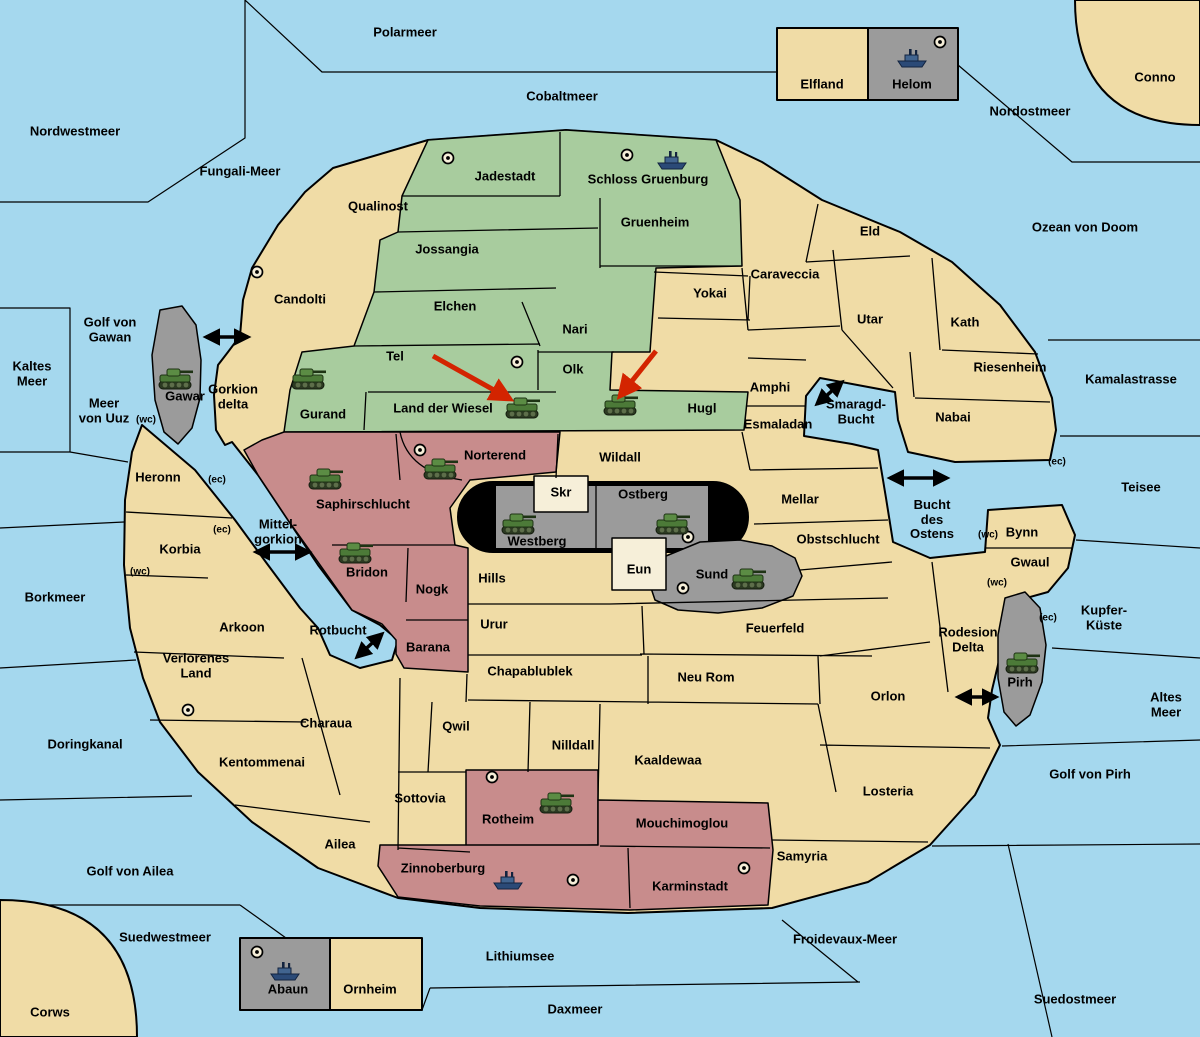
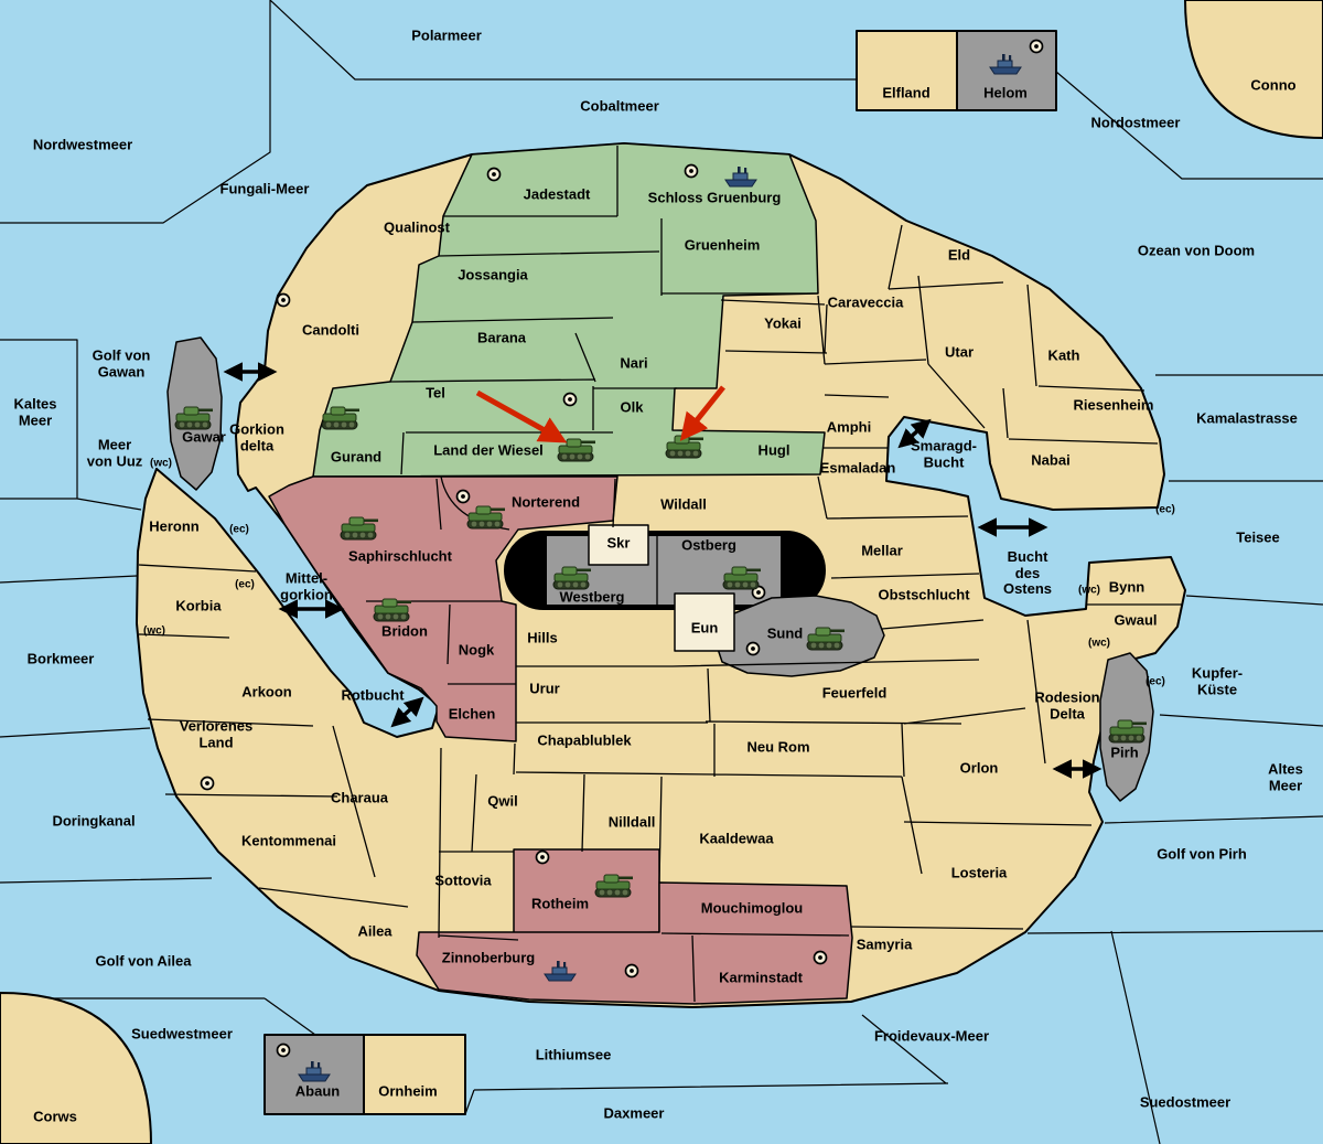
  Polarmeer
  Cobaltmeer
  Nordostmeer
  Nordwestmeer
  Fungali-Meer
  Ozean von Doom
  Golf von
  Gawan
  Kaltes
  Meer
  Meer
  von Uuz
  Kamalastrasse
  Teisee
  Borkmeer
  Kupfer-
  Küste
  Altes
  Meer
  Doringkanal
  Golf von Pirh
  Golf von Ailea
  Suedwestmeer
  Froidevaux-Meer
  Lithiumsee
  Daxmeer
  Suedostmeer
  Conno
  Corws
  Jadestadt
  Schloss Gruenburg
  Qualinost
  Gruenheim
  Jossangia
  Eld
  Caraveccia
  Candolti
- Elchen
+ Barana
  Yokai
  Utar
  Kath
  Nari
  Tel
  Olk
  Riesenheim
  Amphi
  Gawar
  Gorkion
  delta
  Gurand
  Land der Wiesel
  Hugl
  Esmaladan
  Smaragd-
  Bucht
  Nabai
  Norterend
  Wildall
  Skr
  Ostberg
  Mellar
  Saphirschlucht
  Bucht
  des
  Ostens
  Westberg
  Obstschlucht
  Bynn
  Mittel-
  gorkion
  Heronn
  Korbia
  Gwaul
  Bridon
  Eun
  Sund
  Hills
  Nogk
  Urur
  Feuerfeld
  Arkoon
  Rotbucht
- Barana
+ Elchen
  Rodesion
  Delta
  Verlorenes
  Land
  Chapablublek
  Neu Rom
  Orlon
  Pirh
  Charaua
  Qwil
  Nilldall
  Kaaldewaa
  Kentommenai
  Losteria
  Sottovia
  Rotheim
  Mouchimoglou
  Ailea
  Samyria
  Zinnoberburg
  Karminstadt
  Elfland
  Helom
  Abaun
  Ornheim
  (wc)
  (ec)
  (ec)
  (wc)
  (ec)
  (wc)
  (wc)
  (ec)
